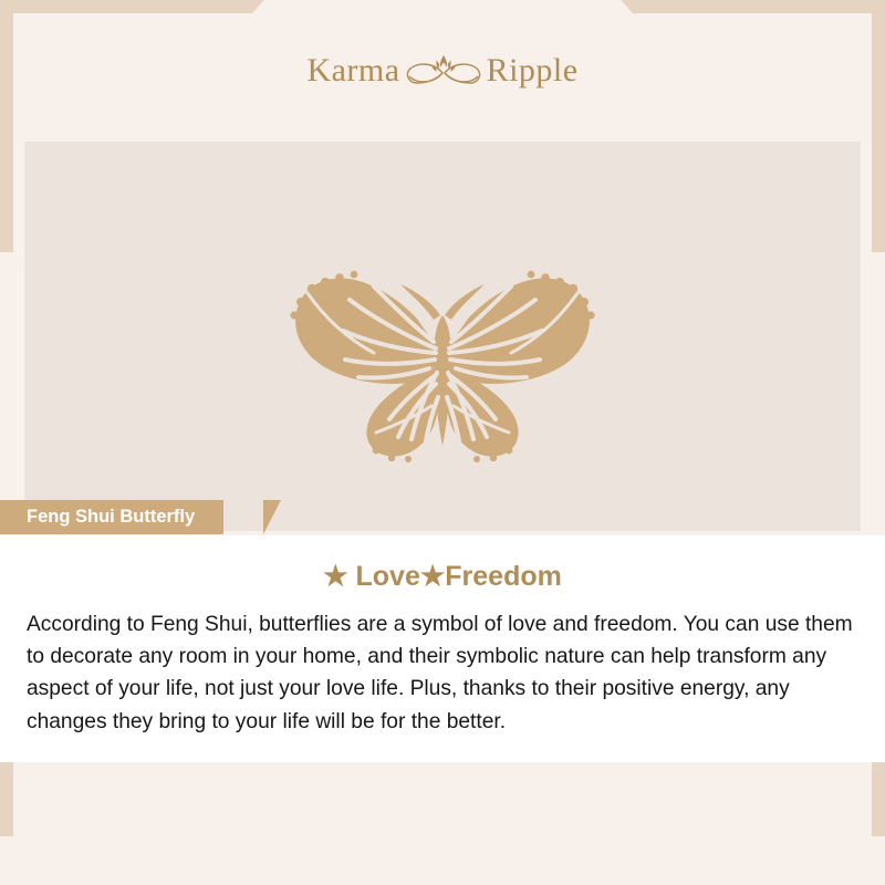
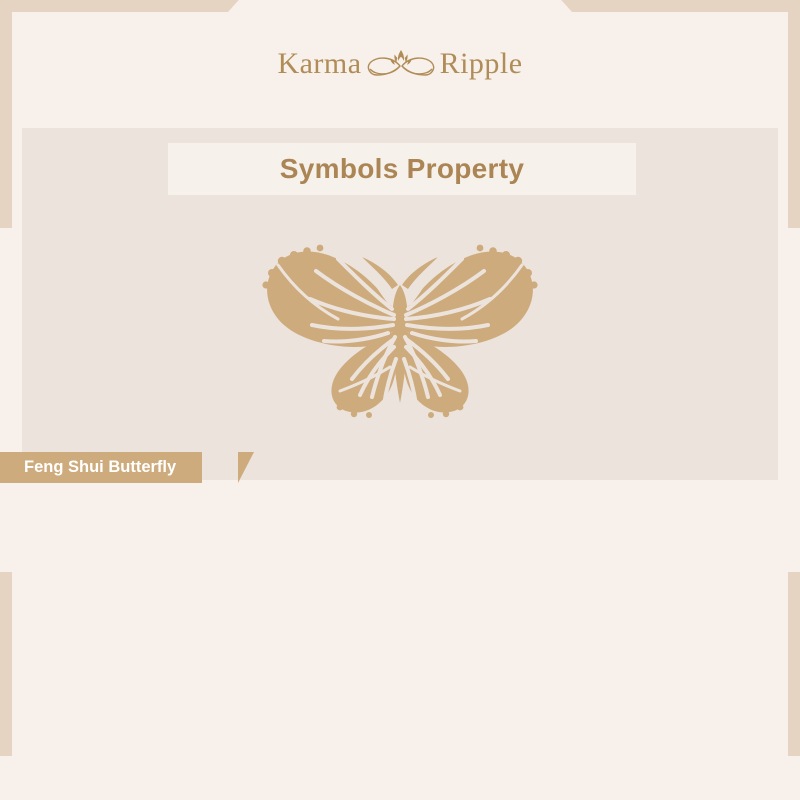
  Karma
  Ripple
+ Symbols Property
  Feng Shui Butterfly
- ★ Love★Freedom
- According to Feng Shui, butterflies are a symbol of love and freedom. You can use them to decorate any room in your home, and their symbolic nature can help transform any aspect of your life, not just your love life. Plus, thanks to their positive energy, any changes they bring to your life will be for the better.
